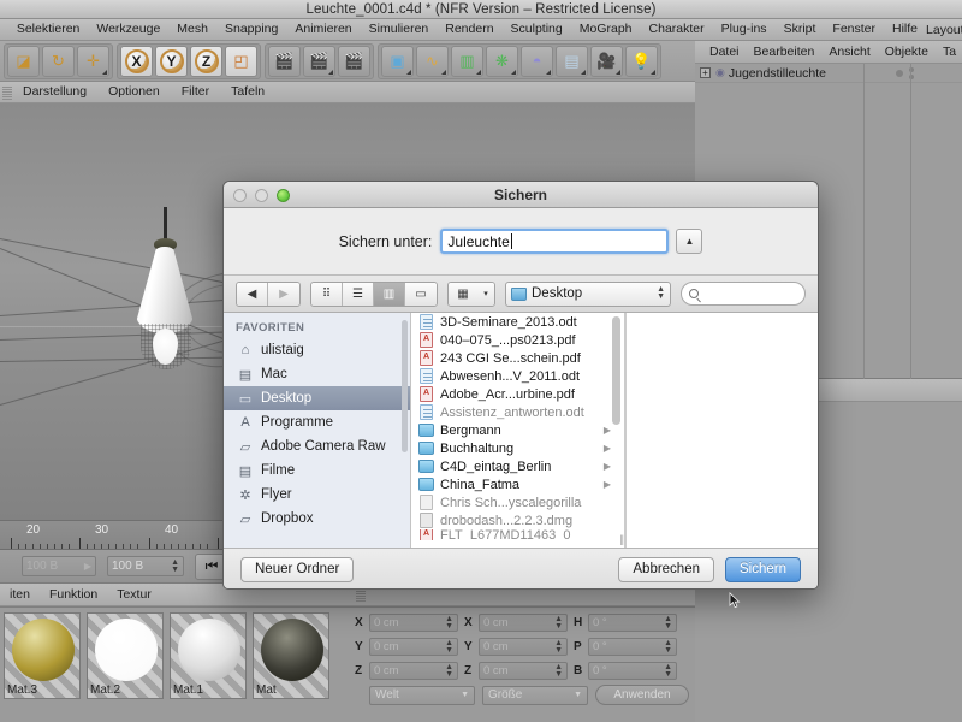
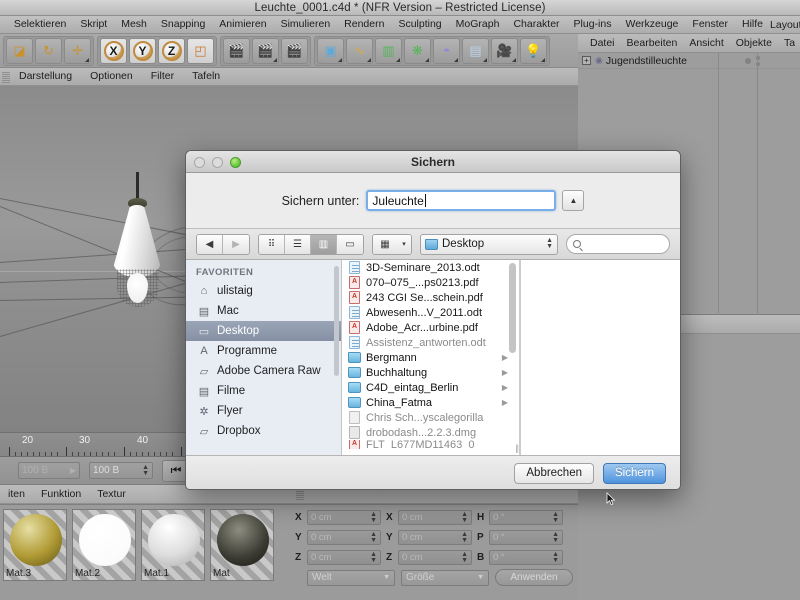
  Leuchte_0001.c4d * (NFR Version – Restricted License)
  Selektieren
- Werkzeuge
+ Skript
  Mesh
  Snapping
  Animieren
  Simulieren
  Rendern
  Sculpting
  MoGraph
  Charakter
  Plug-ins
- Skript
+ Werkzeuge
  Fenster
  Hilfe
  Layou
  ◪
  ↻
  ✛
  X
  Y
  Z
  ◰
  🎬
  🎬
  🎬
  ▣
  ∿
  ▥
  ❋
  ◓
  ▤
  🎥
  💡
  Darstellung
  Optionen
  Filter
  Tafeln
  20
  30
  40
  ▶
  100 B
  ⏮
  iten
  Funktion
  Textur
  Mat.3
  Mat.2
  Mat.1
  Mat
  X
  0 cm
  X
  0 cm
  H
  0 °
  Y
  0 cm
  Y
  0 cm
  P
  0 °
  Z
  0 cm
  Z
  0 cm
  B
  0 °
  Welt
  Größe
  Anwenden
  Datei
  Bearbeiten
  Ansicht
  Objekte
  Ta
  +
  ◉
  Jugendstilleuchte
  Sichern
  Sichern unter:
  Juleuchte
  ▲
  ◀
  ▶
  ⠿
  ☰
  ▥
  ▭
  ▦
  Desktop
  FAVORITEN
  ⌂
  ulistaig
  ▤
  Mac
  ▭
  Desktop
  A
  Programme
  ▱
  Adobe Camera Raw
  ▤
  Filme
  ✲
  Flyer
  ▱
  Dropbox
  3D-Seminare_2013.odt
- 040–075_...ps0213.pdf
+ 070–075_...ps0213.pdf
  243 CGI Se...schein.pdf
  Abwesenh...V_2011.odt
  Adobe_Acr...urbine.pdf
  Assistenz_antworten.odt
  Bergmann
  ▶
  Buchhaltung
  ▶
  C4D_eintag_Berlin
  ▶
  China_Fatma
  ▶
  Chris Sch...yscalegorilla
  drobodash...2.2.3.dmg
  FLT_L677MD11463_0
  ||
- Neuer Ordner
  Abbrechen
  Sichern
